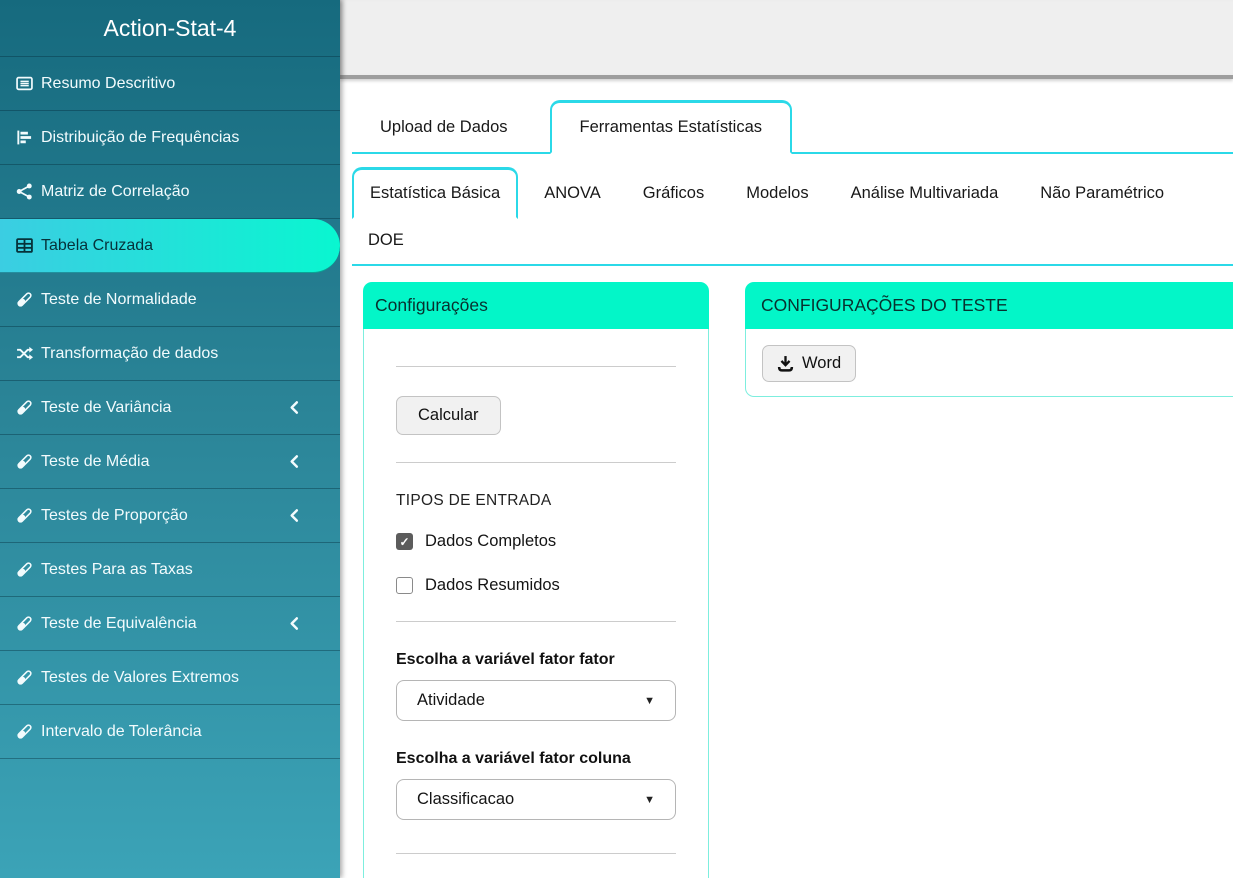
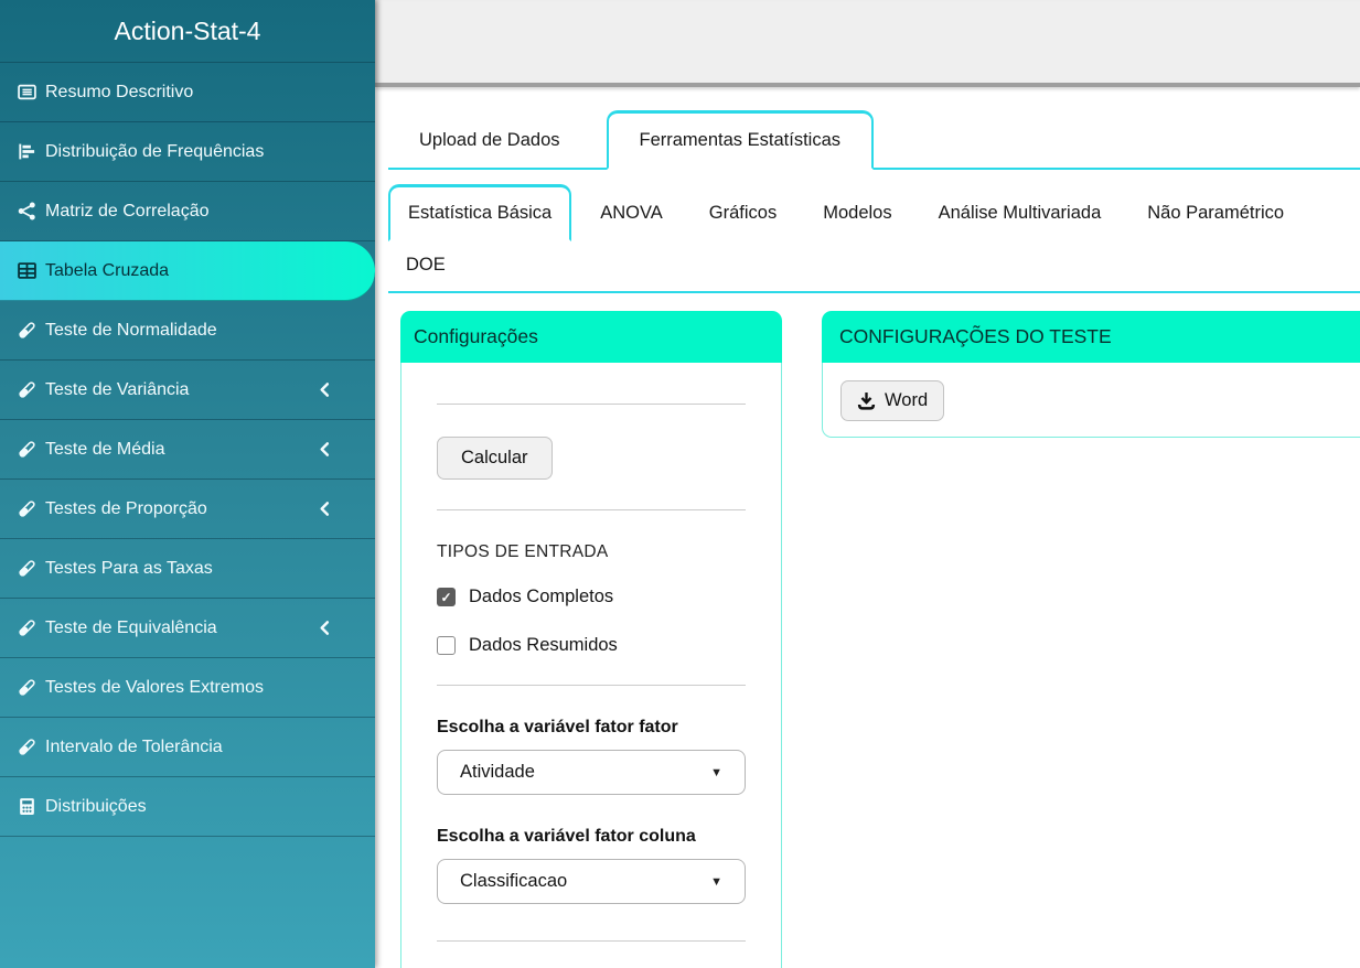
  Action-Stat-4
  Resumo Descritivo
  Distribuição de Frequências
  Matriz de Correlação
  Tabela Cruzada
  Teste de Normalidade
- Transformação de dados
  Teste de Variância
  Teste de Média
  Testes de Proporção
  Testes Para as Taxas
  Teste de Equivalência
  Testes de Valores Extremos
  Intervalo de Tolerância
+ Distribuições
  Upload de Dados
  Ferramentas Estatísticas
  Estatística Básica
  ANOVA
  Gráficos
  Modelos
  Análise Multivariada
  Não Paramétrico
  DOE
  Configurações
  Calcular
  TIPOS DE ENTRADA
  ✓
  Dados Completos
  Dados Resumidos
  Escolha a variável fator fator
  Atividade
  ▼
  Escolha a variável fator coluna
  Classificacao
  ▼
  CONFIGURAÇÕES DO TESTE
  Word
